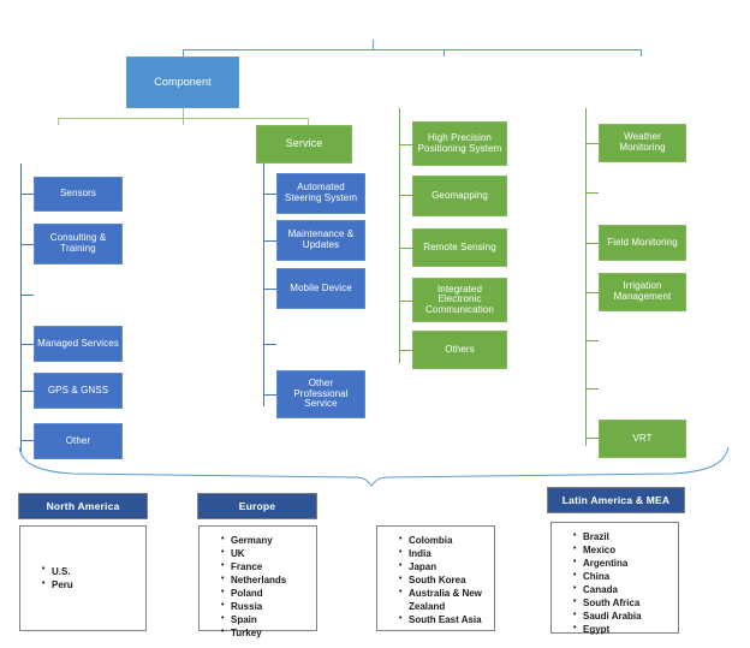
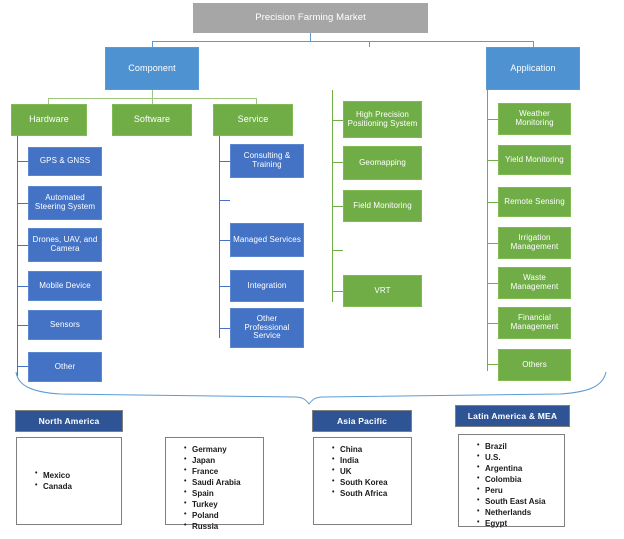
+ Precision Farming Market
  Component
+ Application
+ Hardware
+ Software
  Service
- Sensors
+ GPS & GNSS
- Consulting & Training
+ Automated Steering System
+ Drones, UAV, and Camera
- Managed Services
+ Mobile Device
- GPS & GNSS
+ Sensors
  Other
- Automated Steering System
+ Consulting & Training
- Maintenance & Updates
- Mobile Device
+ Managed Services
+ Integration
  Other Professional Service
  High Precision Positioning System
  Geomapping
- Remote Sensing
+ Field Monitoring
- Integrated Electronic Communication
- Others
+ VRT
  Weather Monitoring
+ Yield Monitoring
- Field Monitoring
+ Remote Sensing
  Irrigation Management
+ Waste Management
+ Financial Management
- VRT
+ Others
  North America
- U.S.
+ Mexico
- Peru
+ Canada
- Europe
  Germany
- UK
+ Japan
  France
- Netherlands
+ Saudi Arabia
- Poland
+ Spain
- Russia
+ Turkey
- Spain
+ Poland
- Turkey
+ Russia
+ Asia Pacific
- Colombia
+ China
  India
- Japan
+ UK
  South Korea
- Australia & New Zealand
- South East Asia
+ South Africa
  Latin America & MEA
  Brazil
- Mexico
+ U.S.
  Argentina
- China
+ Colombia
- Canada
+ Peru
- South Africa
+ South East Asia
- Saudi Arabia
+ Netherlands
  Egypt
